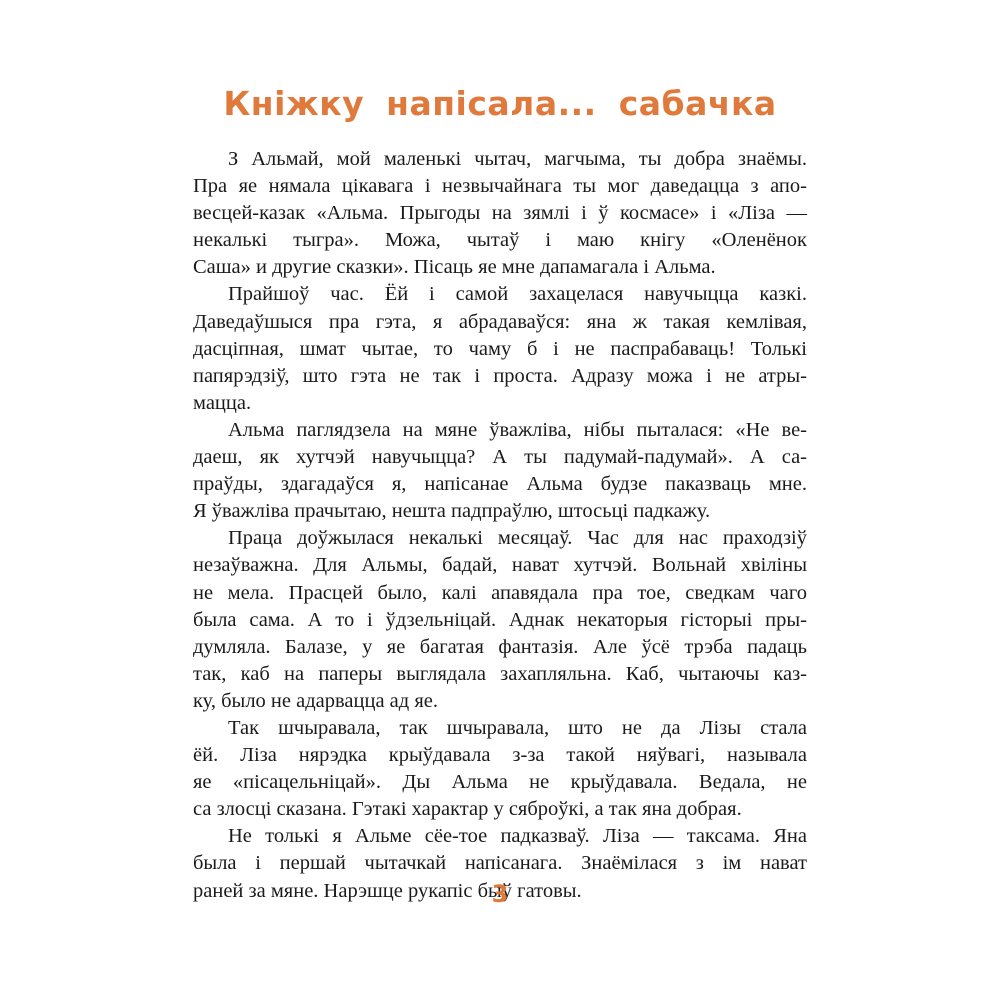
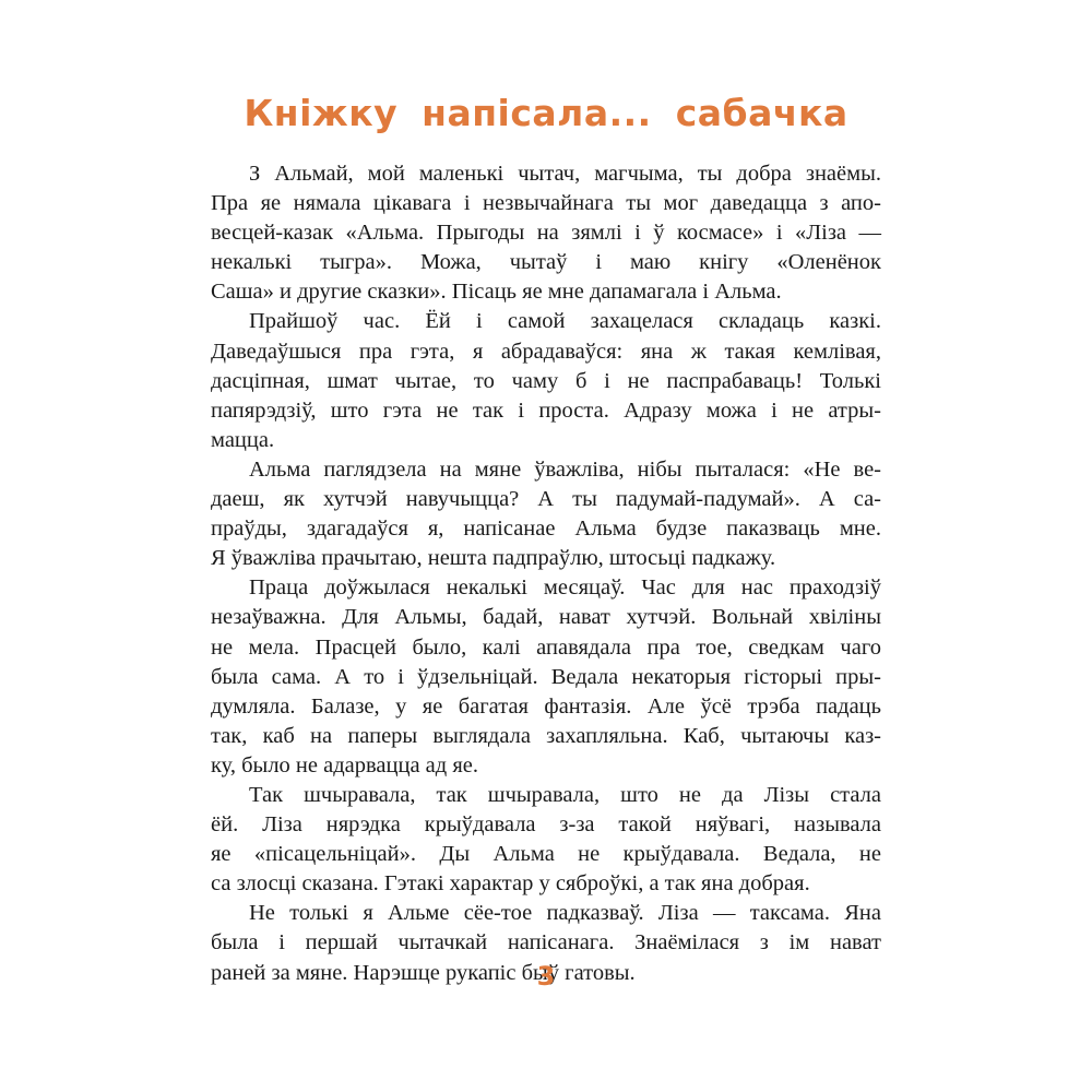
  Кніжку напісала... сабачка
  З Альмай, мой маленькі чытач, магчыма, ты добра знаёмы.
  Пра яе нямала цікавага і незвычайнага ты мог даведацца з апо-
  весцей-казак «Альма. Прыгоды на зямлі і ў космасе» і «Ліза —
  некалькі тыгра». Можа, чытаў і маю кнігу «Оленёнок
  Саша» и другие сказки». Пісаць яе мне дапамагала і Альма.
- Прайшоў час. Ёй і самой захацелася навучыцца казкі.
+ Прайшоў час. Ёй і самой захацелася складаць казкі.
  Даведаўшыся пра гэта, я абрадаваўся: яна ж такая кемлівая,
  дасціпная, шмат чытае, то чаму б і не паспрабаваць! Толькі
  папярэдзіў, што гэта не так і проста. Адразу можа і не атры-
  мацца.
  Альма паглядзела на мяне ўважліва, нібы пыталася: «Не ве-
  даеш, як хутчэй навучыцца? А ты падумай-падумай». А са-
  праўды, здагадаўся я, напісанае Альма будзе паказваць мне.
  Я ўважліва прачытаю, нешта падпраўлю, штосьці падкажу.
  Праца доўжылася некалькі месяцаў. Час для нас праходзіў
  незаўважна. Для Альмы, бадай, нават хутчэй. Вольнай хвіліны
  не мела. Прасцей было, калі апавядала пра тое, сведкам чаго
- была сама. А то і ўдзельніцай. Аднак некаторыя гісторыі пры-
+ была сама. А то і ўдзельніцай. Ведала некаторыя гісторыі пры-
  думляла. Балазе, у яе багатая фантазія. Але ўсё трэба падаць
  так, каб на паперы выглядала захапляльна. Каб, чытаючы каз-
  ку, было не адарвацца ад яе.
  Так шчыравала, так шчыравала, што не да Лізы стала
  ёй. Ліза нярэдка крыўдавала з-за такой няўвагі, называла
  яе «пісацельніцай». Ды Альма не крыўдавала. Ведала, не
  са злосці сказана. Гэтакі характар у сяброўкі, а так яна добрая.
  Не толькі я Альме сёе-тое падказваў. Ліза — таксама. Яна
  была і першай чытачкай напісанага. Знаёмілася з ім нават
  раней за мяне. Нарэшце рукапіс быў гатовы.
  3
